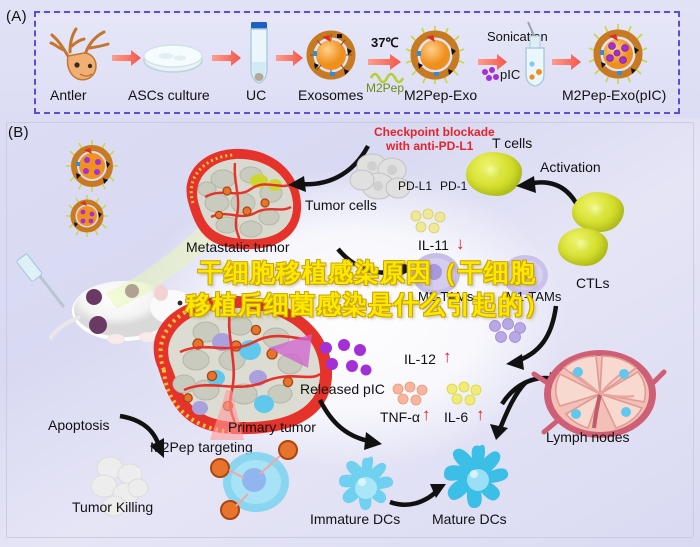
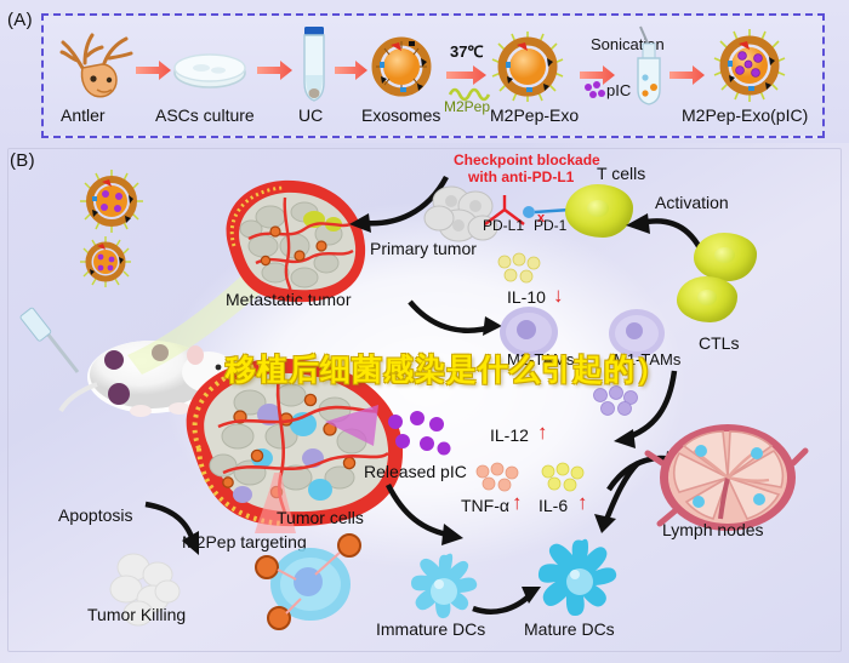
  (A)
  Antler
  ASCs culture
  UC
  Exosomes
  37℃
  M2Pep
  M2Pep-Exo
  Sonicatn
  pIC
  M2Pep-Exo(pIC)
  (B)
  Metastatic tumor
- Tumor cells
+ Primary tumor
  Checkpoint blockade
  with anti-PD-L1
+ x
  PD-L1
  PD-1
  T cells
  Activation
  CTLs
- IL-11
+ IL-10
  ↓
  M2-TAMs
  M1-TAMs
  IL-12
  ↑
- Primary tumor
+ Tumor cells
  2Pep targeting
  Apoptosis
  Tumor Killing
  Released pIC
  TNF-α
  ↑
  IL-6
  ↑
  Lymph nodes
  Immature DCs
  Mature DCs
- 干细胞移植感染原因（干细胞
  移植后细菌感染是什么引起的）
